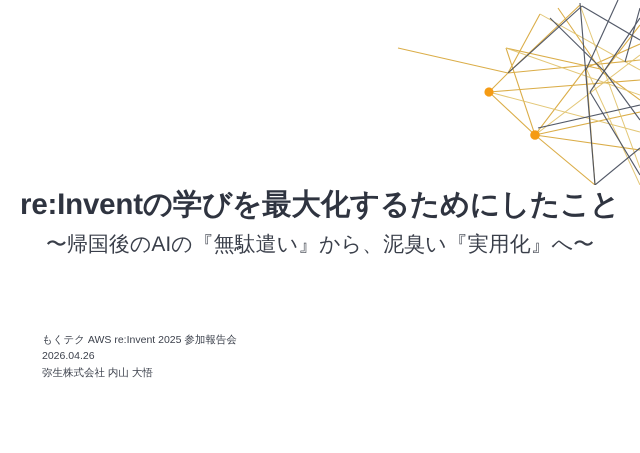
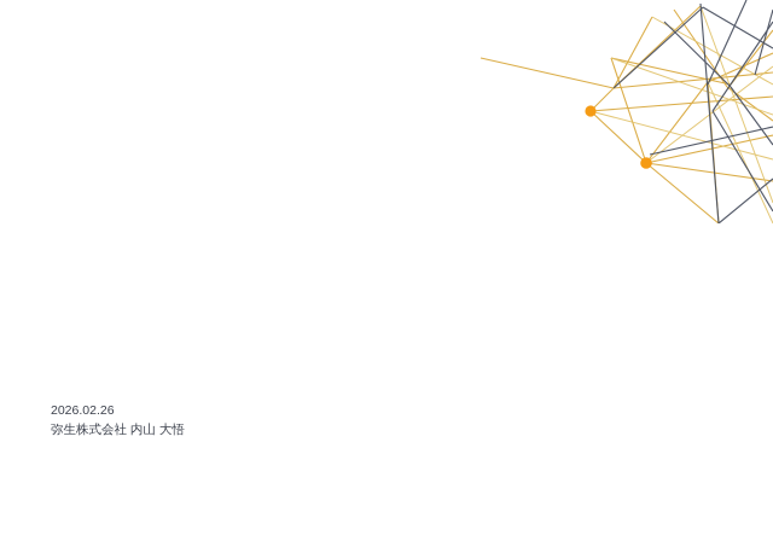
- re:Inventの学びを最大化するためにしたこと
- 〜帰国後のAIの『無駄遣い』から、泥臭い『実用化』へ〜
- もくテク AWS re:Invent 2025 参加報告会
- 2026.04.26
+ 2026.02.26
  弥生株式会社 内山 大悟
